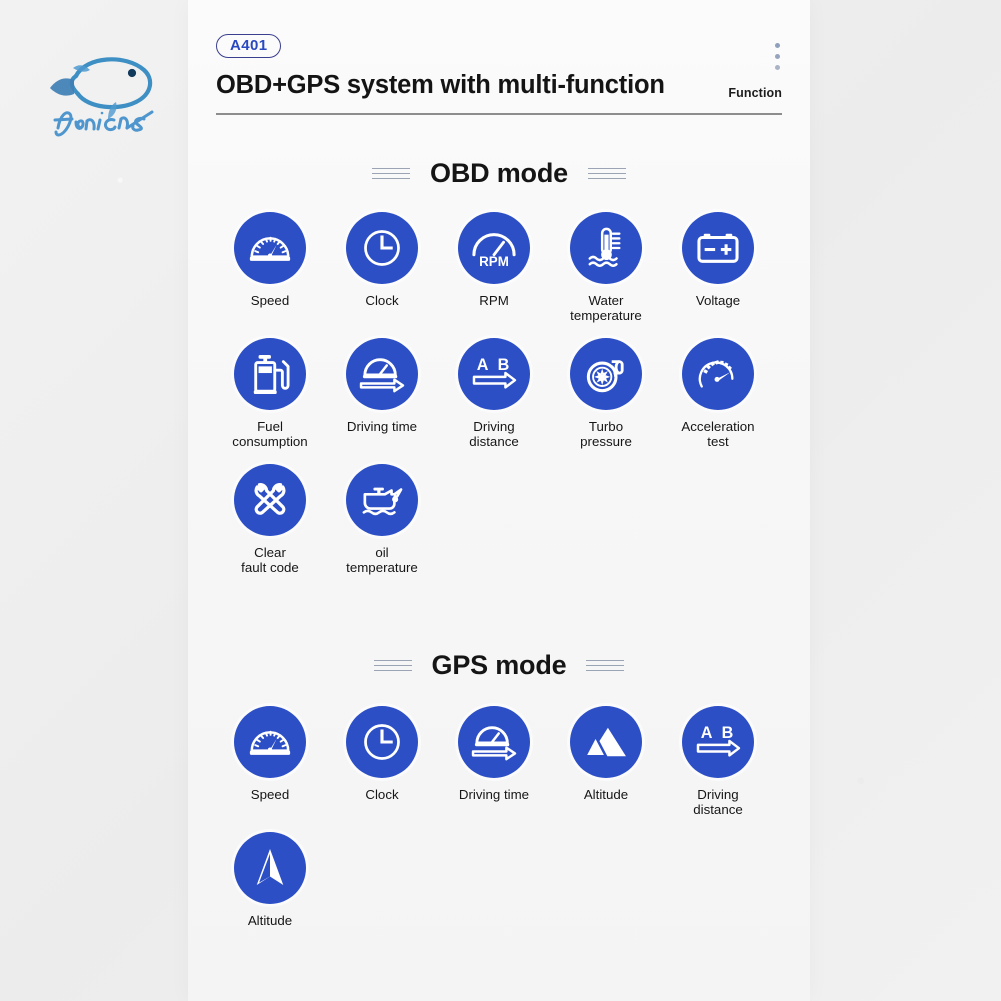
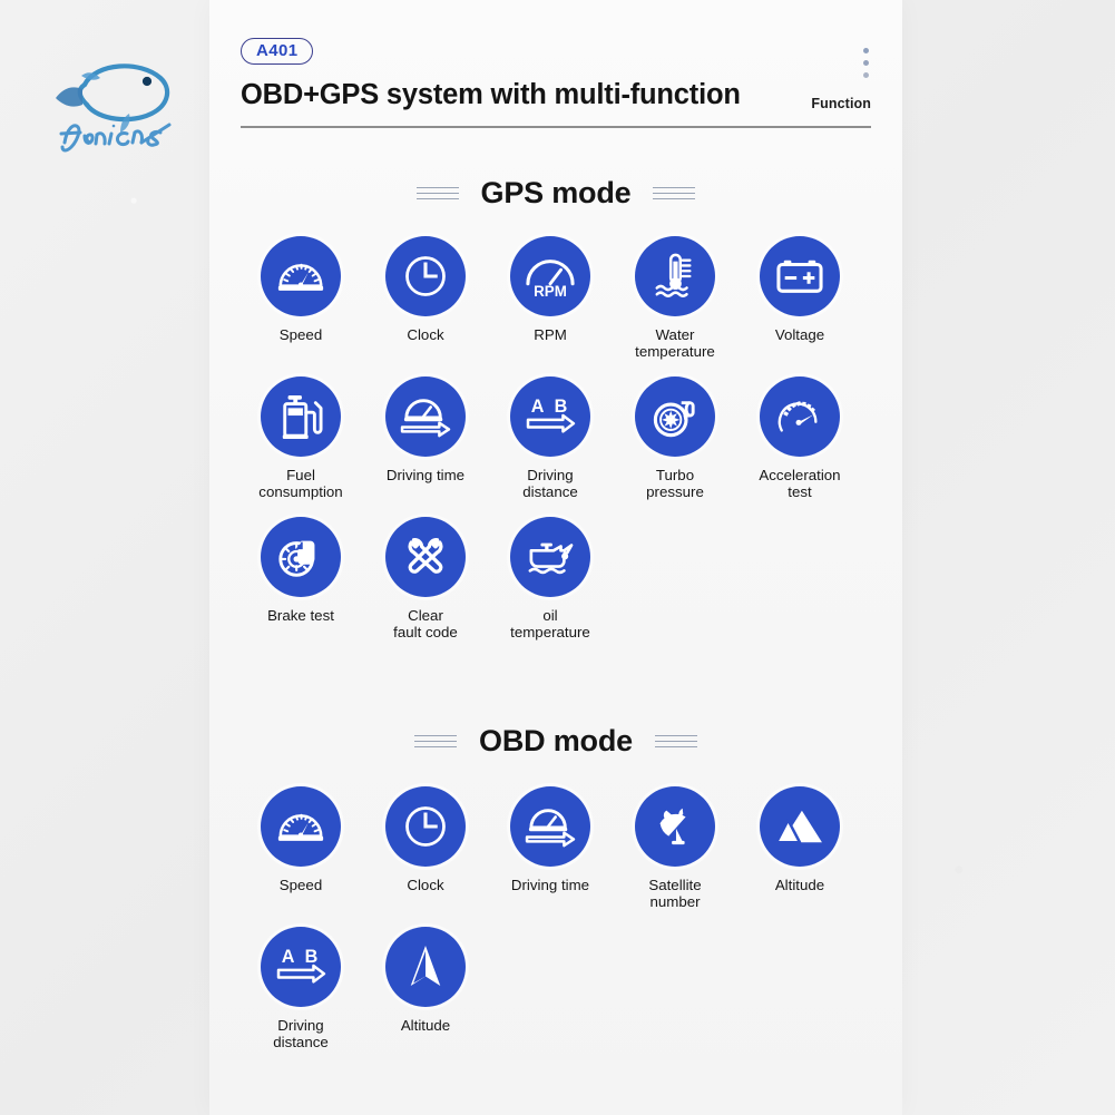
  A401
  OBD+GPS system with multi-function
  Function
- OBD mode
+ GPS mode
  Speed
  Clock
  RPM
  RPM
  Water
  temperature
  Voltage
  Fuel
  consumption
  Driving time
  A
  B
  Driving
  distance
  Turbo
  pressure
  Acceleration
  test
+ Brake test
  Clear
  fault code
  oil
  temperature
- GPS mode
+ OBD mode
  Speed
  Clock
  Driving time
+ Satellite
+ number
  Altitude
  A
  B
  Driving
  distance
  Altitude
